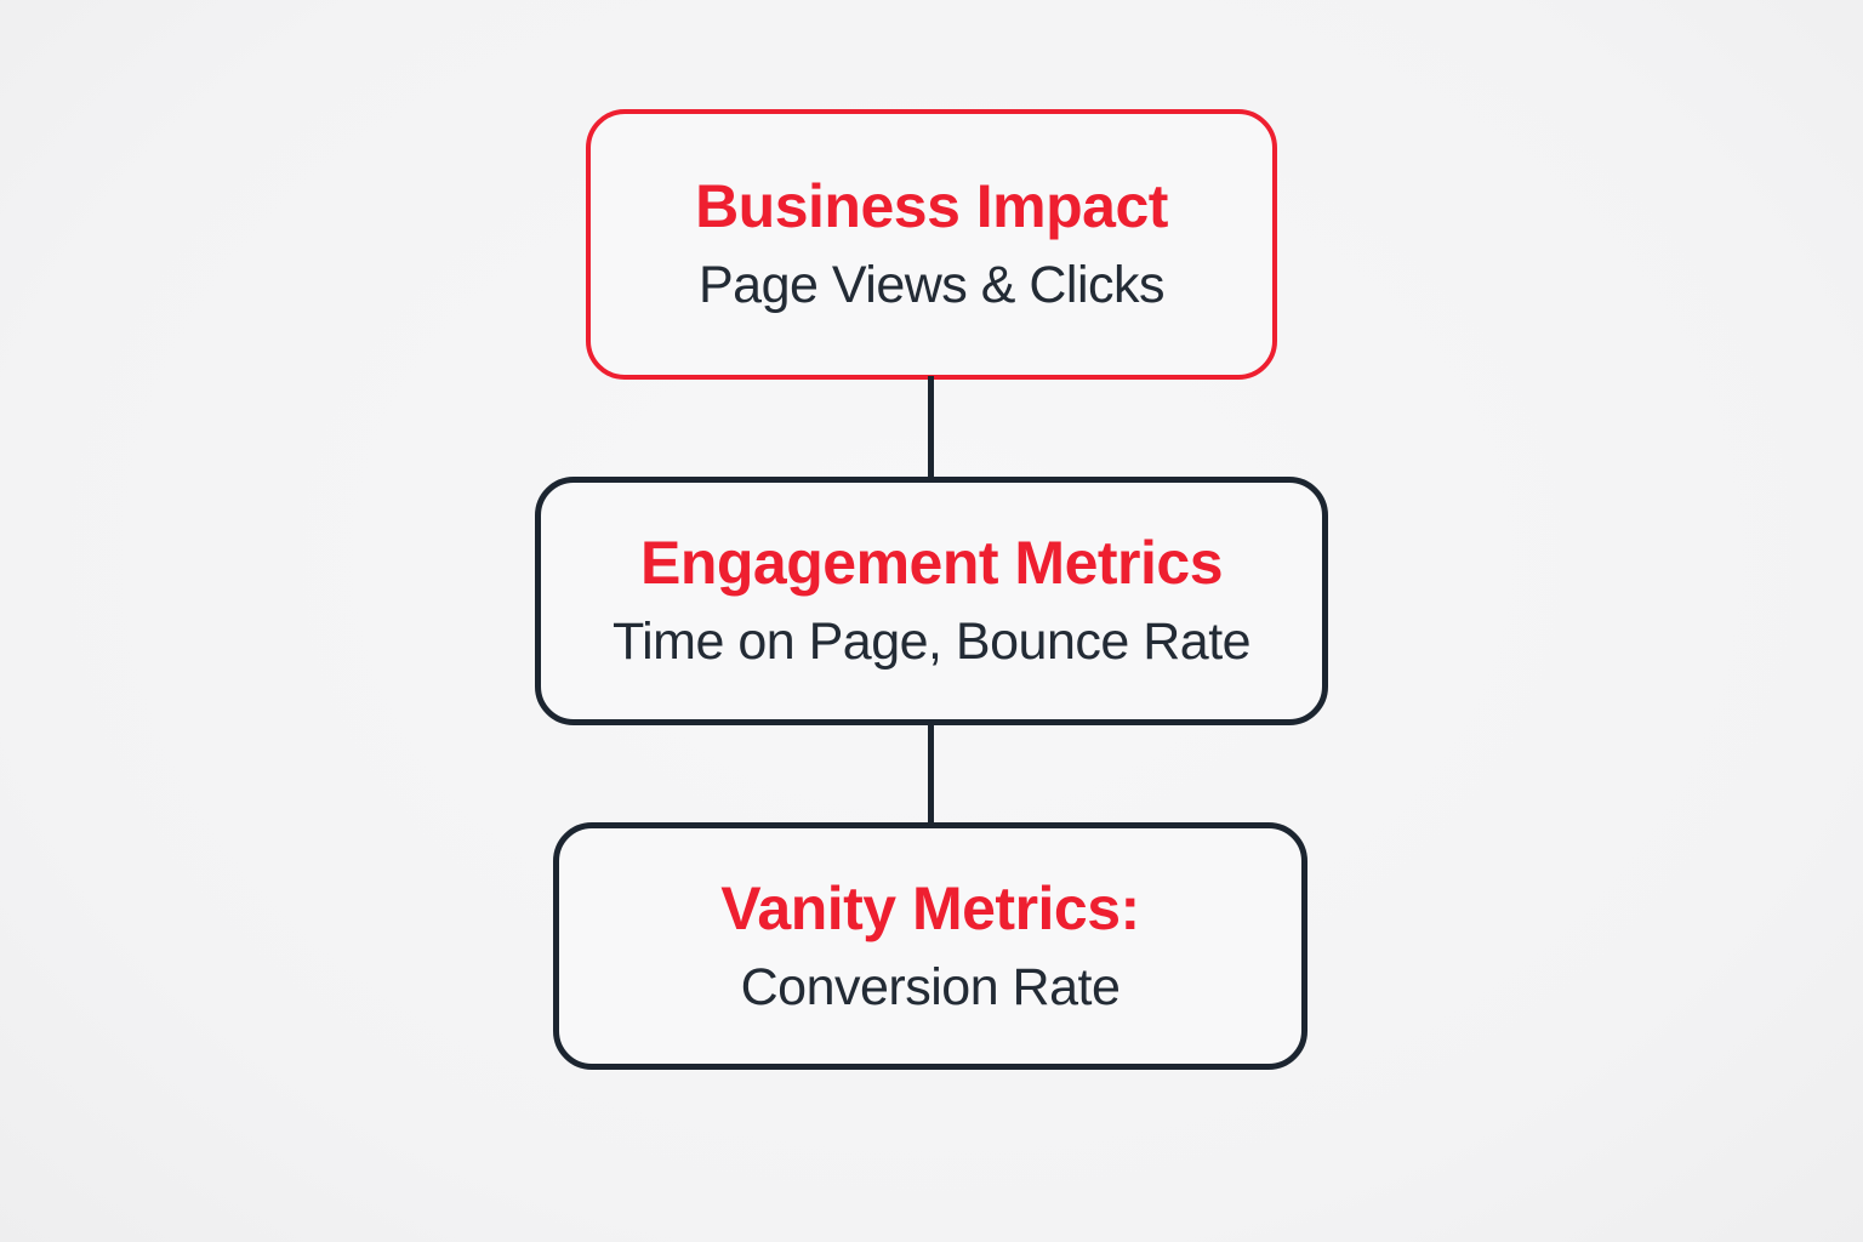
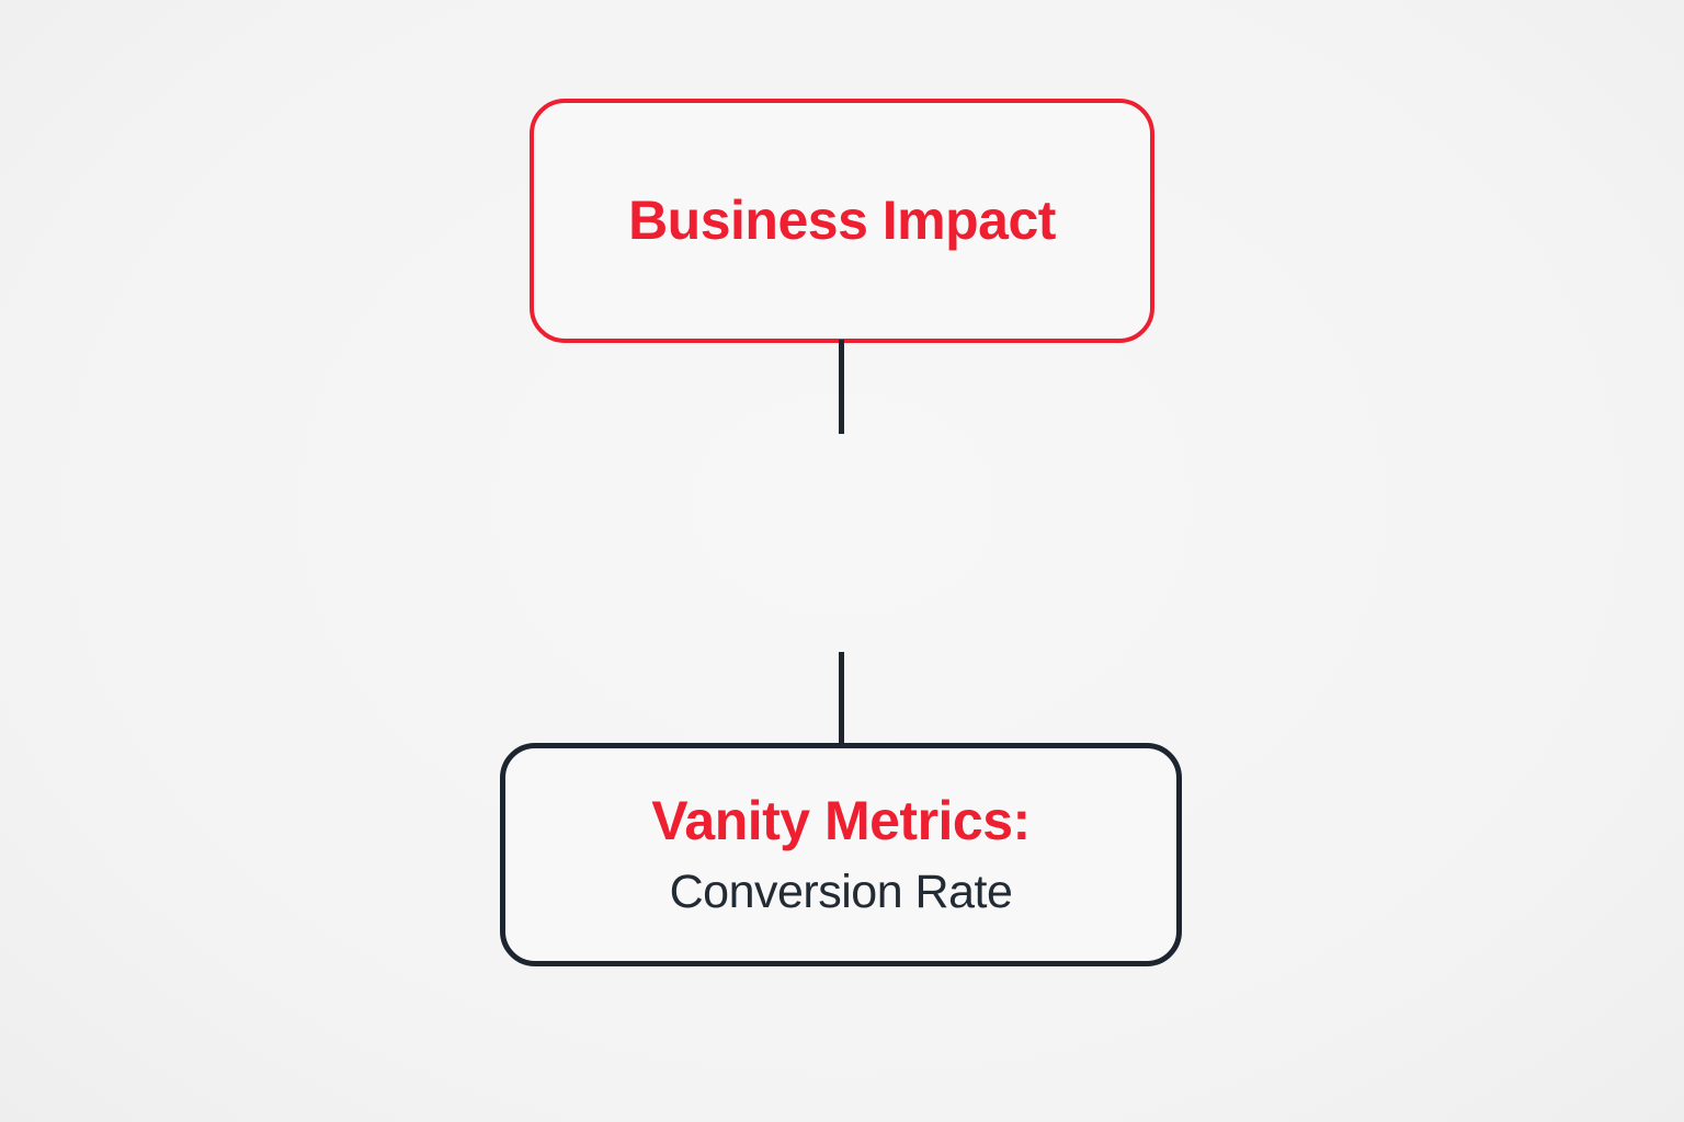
  Business Impact
- Page Views & Clicks
- Engagement Metrics
- Time on Page, Bounce Rate
  Vanity Metrics:
  Conversion Rate
